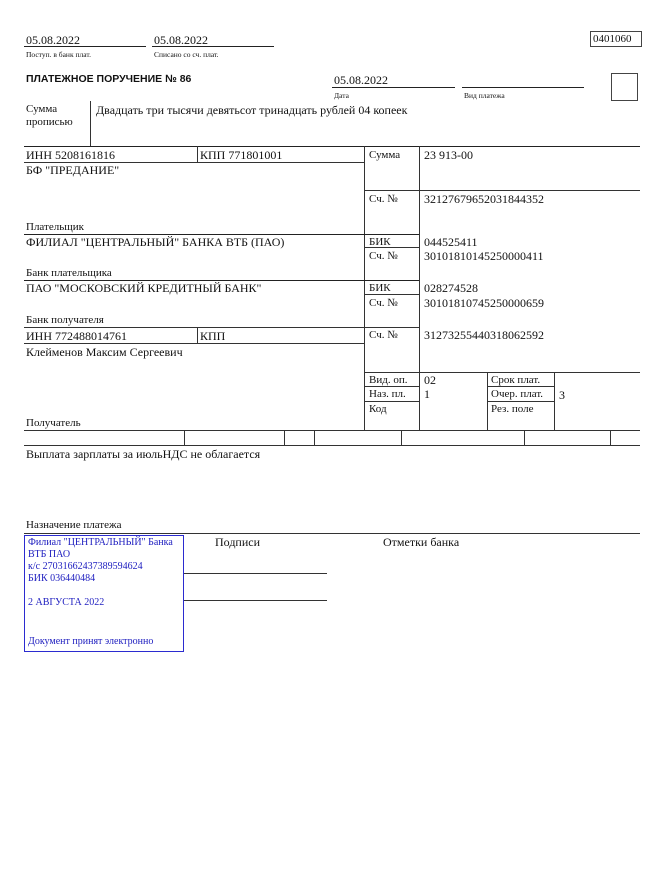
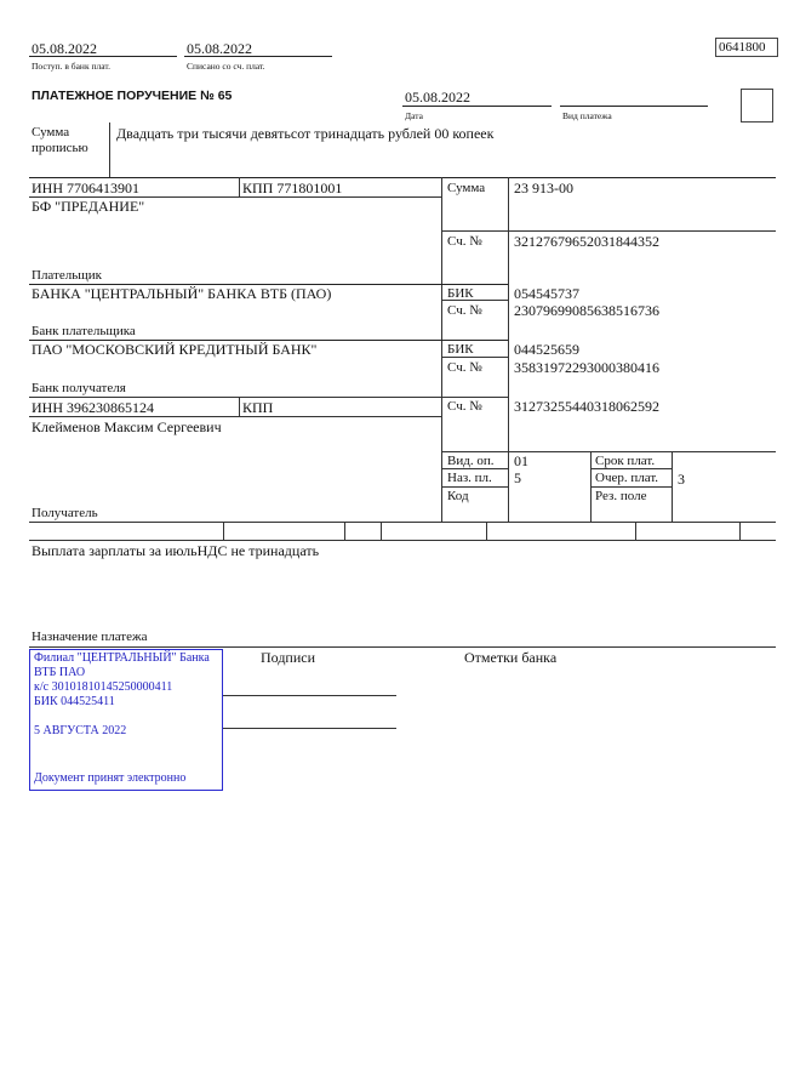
  05.08.2022
  Поступ. в банк плат.
  05.08.2022
  Списано со сч. плат.
- 0401060
+ 0641800
- ПЛАТЕЖНОЕ ПОРУЧЕНИЕ № 86
+ ПЛАТЕЖНОЕ ПОРУЧЕНИЕ № 65
  05.08.2022
  Дата
  Вид платежа
  Сумма
  прописью
- Двадцать три тысячи девятьсот тринадцать рублей 04 копеек
+ Двадцать три тысячи девятьсот тринадцать рублей 00 копеек
- ИНН 5208161816
+ ИНН 7706413901
  КПП 771801001
  БФ "ПРЕДАНИЕ"
  Плательщик
  Сумма
  23 913-00
  Сч. №
  32127679652031844352
- ФИЛИАЛ "ЦЕНТРАЛЬНЫЙ" БАНКА ВТБ (ПАО)
+ БАНКА "ЦЕНТРАЛЬНЫЙ" БАНКА ВТБ (ПАО)
  Банк плательщика
  БИК
- 044525411
+ 054545737
  Сч. №
- 30101810145250000411
+ 23079699085638516736
  ПАО "МОСКОВСКИЙ КРЕДИТНЫЙ БАНК"
  Банк получателя
  БИК
- 028274528
+ 044525659
  Сч. №
- 30101810745250000659
+ 35831972293000380416
- ИНН 772488014761
+ ИНН 396230865124
  КПП
  Клейменов Максим Сергеевич
  Получатель
  Сч. №
  31273255440318062592
  Вид. оп.
- 02
+ 01
  Наз. пл.
- 1
+ 5
  Код
  Срок плат.
  Очер. плат.
  3
  Рез. поле
- Выплата зарплаты за июльНДС не облагается
+ Выплата зарплаты за июльНДС не тринадцать
  Назначение платежа
  Подписи
  Отметки банка
  Филиал "ЦЕНТРАЛЬНЫЙ" Банка
  ВТБ ПАО
- к/с 27031662437389594624
+ к/с 30101810145250000411
- БИК 036440484
+ БИК 044525411
- 2 АВГУСТА 2022
+ 5 АВГУСТА 2022
  Документ принят электронно
